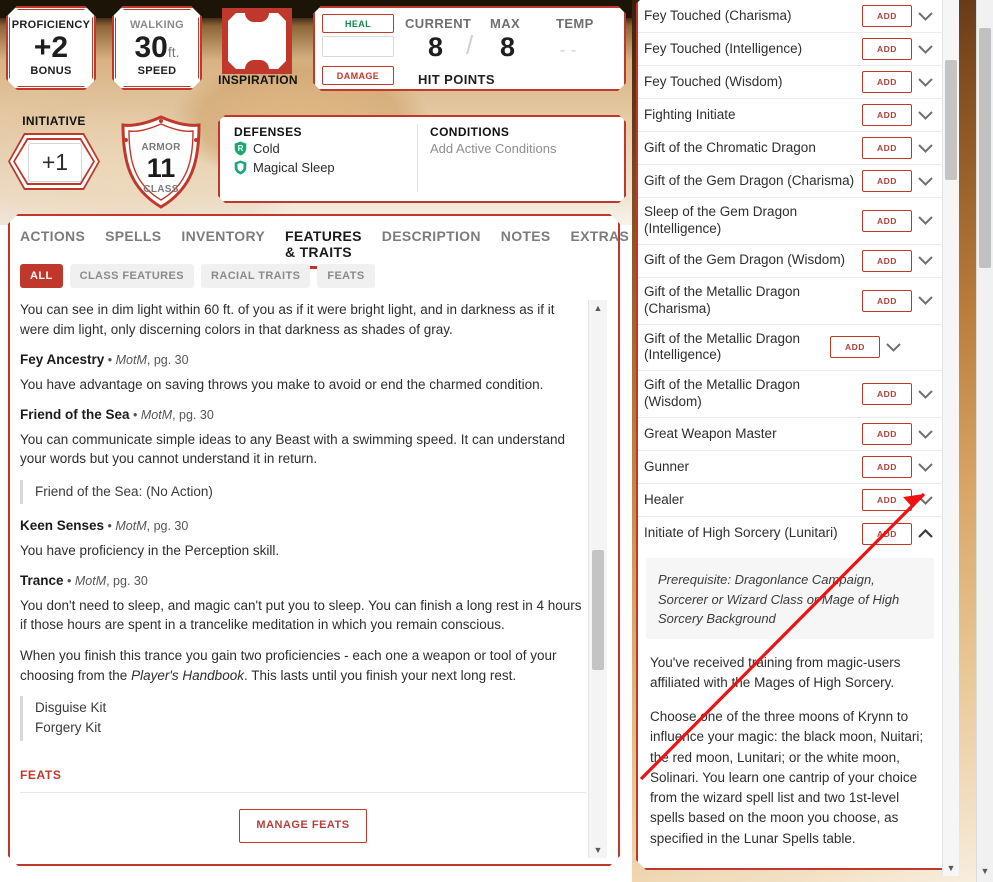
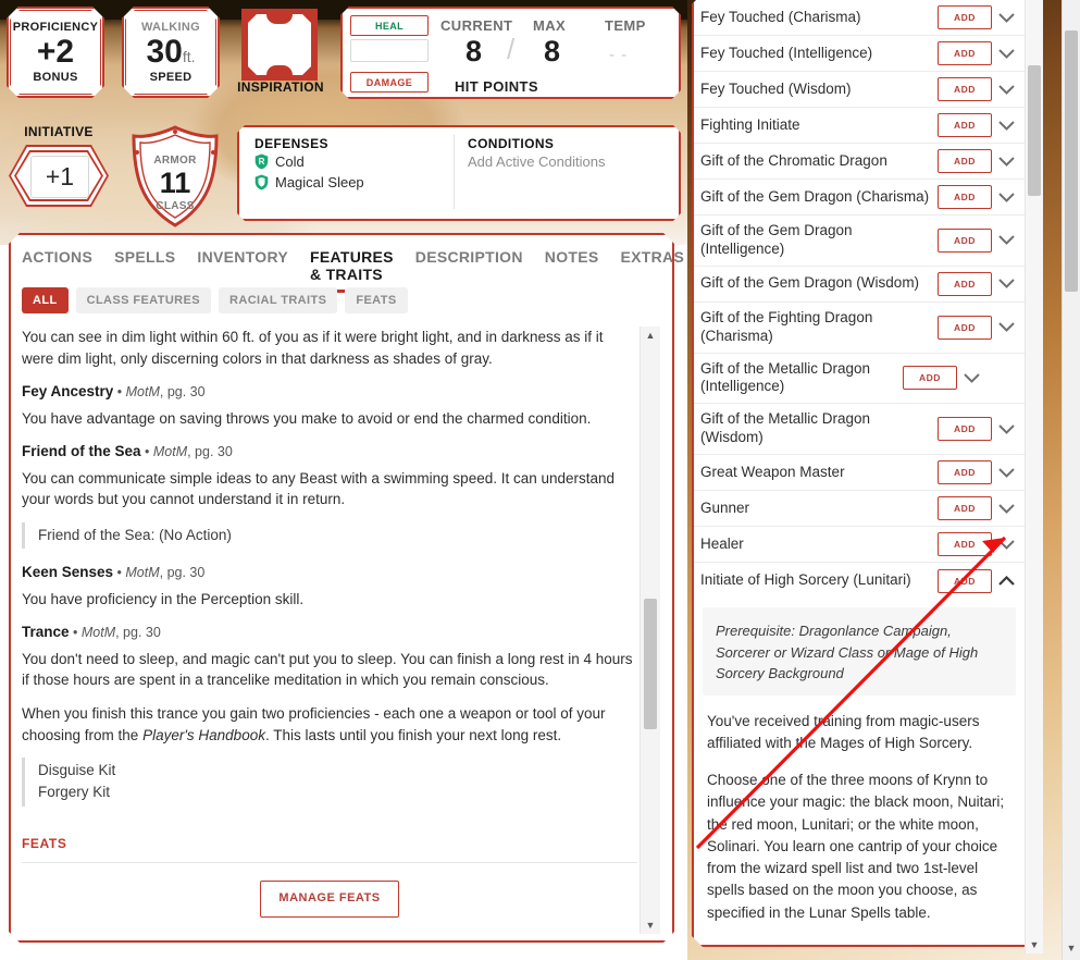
  PROFICIENCY
  +2
  BONUS
  WALKING
  30ft.
  SPEED
  INSPIRATION
  HEAL
  DAMAGE
  CURRENT
  MAX
  TEMP
  8
  /
  8
  - -
  HIT POINTS
  INITIATIVE
  +1
  ARMOR
  11
  CLASS
  DEFENSES
  R
  Cold
  Magical Sleep
  CONDITIONS
  Add Active Conditions
  ACTIONS
  SPELLS
  INVENTORY
  FEATURES & TRAITS
  DESCRIPTION
  NOTES
  EXTRAS
  ALL
  CLASS FEATURES
  RACIAL TRAITS
  FEATS
  You can see in dim light within 60 ft. of you as if it were bright light, and in darkness as if it were dim light, only discerning colors in that darkness as shades of gray.
  Fey Ancestry • MotM, pg. 30
  You have advantage on saving throws you make to avoid or end the charmed condition.
  Friend of the Sea • MotM, pg. 30
  You can communicate simple ideas to any Beast with a swimming speed. It can understand your words but you cannot understand it in return.
  Friend of the Sea: (No Action)
  Keen Senses • MotM, pg. 30
  You have proficiency in the Perception skill.
  Trance • MotM, pg. 30
  You don't need to sleep, and magic can't put you to sleep. You can finish a long rest in 4 hours if those hours are spent in a trancelike meditation in which you remain conscious.
  When you finish this trance you gain two proficiencies - each one a weapon or tool of your choosing from the Player's Handbook. This lasts until you finish your next long rest.
  Disguise Kit
  Forgery Kit
  FEATS
  MANAGE FEATS
  ▲
  ▼
  Fey Touched (Charisma)
  ADD
  Fey Touched (Intelligence)
  ADD
  Fey Touched (Wisdom)
  ADD
  Fighting Initiate
  ADD
  Gift of the Chromatic Dragon
  ADD
  Gift of the Gem Dragon (Charisma)
  ADD
- Sleep of the Gem Dragon (Intelligence)
+ Gift of the Gem Dragon (Intelligence)
  ADD
  Gift of the Gem Dragon (Wisdom)
  ADD
- Gift of the Metallic Dragon (Charisma)
+ Gift of the Fighting Dragon (Charisma)
  ADD
  Gift of the Metallic Dragon (Intelligence)
  ADD
  Gift of the Metallic Dragon (Wisdom)
  ADD
  Great Weapon Master
  ADD
  Gunner
  ADD
  Healer
  ADD
  Initiate of High Sorcery (Lunitari)
  Prerequisite: Dragonlance Campaign, Sorcerer or Wizard Class or Mage of High Sorcery Background
  You've received training from magic-users affiliated with te Mages of High Sorcery.
  Choosene of the three moons of Krynn to influence your magic: the black moon, Nuitari; th red moon, Lunitari; or the white moon, Solinari. You learn one cantrip of your choice from the wizard spell list and two 1st-level spells based on the moon you choose, as specified in the Lunar Spells table.
  ▼
  ▼
